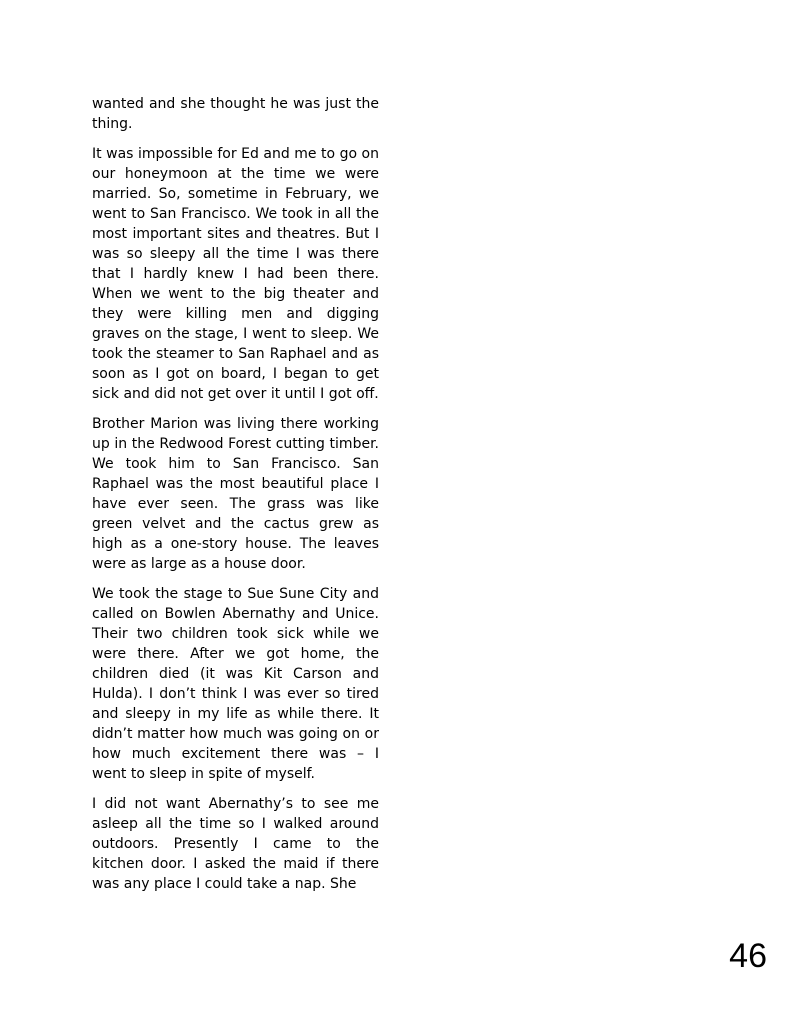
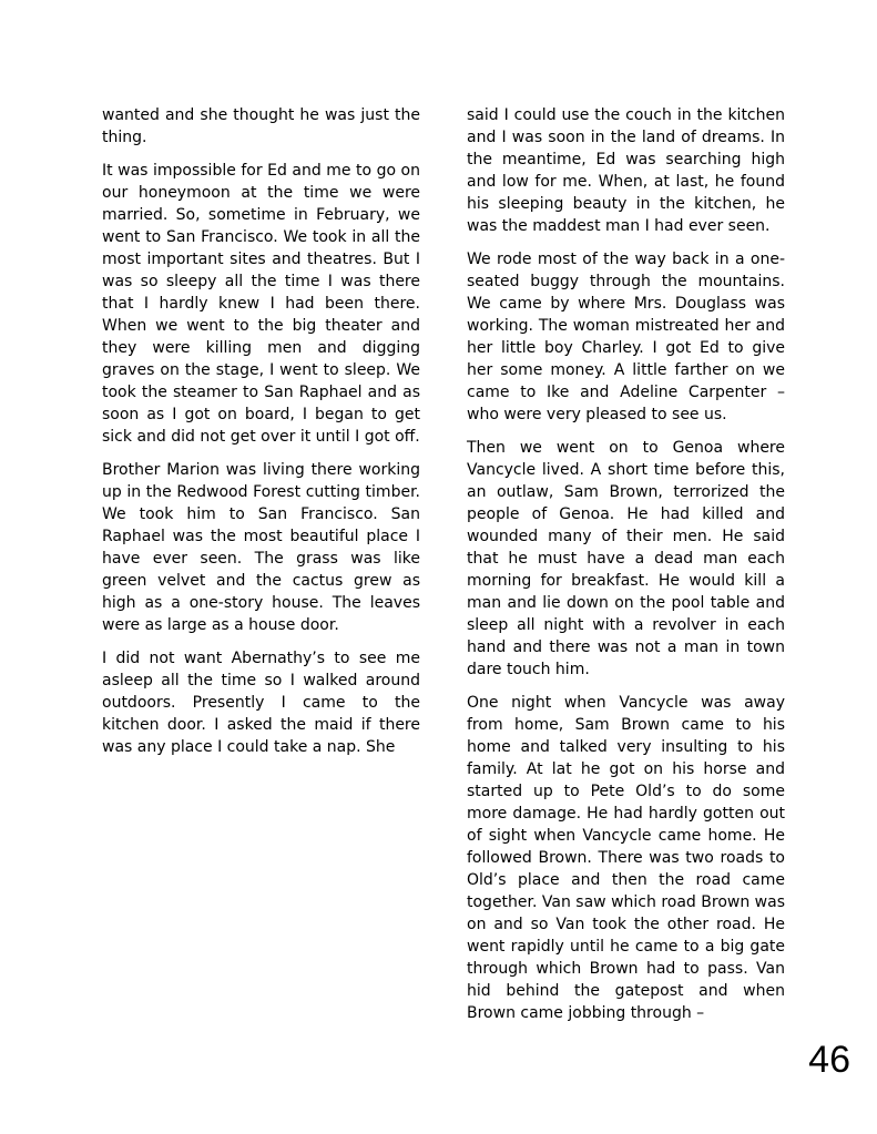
  wanted and she thought he was just the thing.
  It was impossible for Ed and me to go on our honeymoon at the time we were married. So, sometime in February, we went to San Francisco. We took in all the most important sites and theatres. But I was so sleepy all the time I was there that I hardly knew I had been there. When we went to the big theater and they were killing men and digging graves on the stage, I went to sleep. We took the steamer to San Raphael and as soon as I got on board, I began to get sick and did not get over it until I got off.
  Brother Marion was living there working up in the Redwood Forest cutting timber. We took him to San Francisco. San Raphael was the most beautiful place I have ever seen. The grass was like green velvet and the cactus grew as high as a one-story house. The leaves were as large as a house door.
- We took the stage to Sue Sune City and called on Bowlen Abernathy and Unice. Their two children took sick while we were there. After we got home, the children died (it was Kit Carson and Hulda). I don’t think I was ever so tired and sleepy in my life as while there. It didn’t matter how much was going on or how much excitement there was – I went to sleep in spite of myself.
  I did not want Abernathy’s to see me asleep all the time so I walked around outdoors. Presently I came to the kitchen door. I asked the maid if there was any place I could take a nap. She
+ said I could use the couch in the kitchen and I was soon in the land of dreams. In the meantime, Ed was searching high and low for me. When, at last, he found his sleeping beauty in the kitchen, he was the maddest man I had ever seen.
+ We rode most of the way back in a one-seated buggy through the mountains. We came by where Mrs. Douglass was working. The woman mistreated her and her little boy Charley. I got Ed to give her some money. A little farther on we came to Ike and Adeline Carpenter – who were very pleased to see us.
+ Then we went on to Genoa where Vancycle lived. A short time before this, an outlaw, Sam Brown, terrorized the people of Genoa. He had killed and wounded many of their men. He said that he must have a dead man each morning for breakfast. He would kill a man and lie down on the pool table and sleep all night with a revolver in each hand and there was not a man in town dare touch him.
+ One night when Vancycle was away from home, Sam Brown came to his home and talked very insulting to his family. At lat he got on his horse and started up to Pete Old’s to do some more damage. He had hardly gotten out of sight when Vancycle came home. He followed Brown. There was two roads to Old’s place and then the road came together. Van saw which road Brown was on and so Van took the other road. He went rapidly until he came to a big gate through which Brown had to pass. Van hid behind the gatepost and when Brown came jobbing through –
  46
